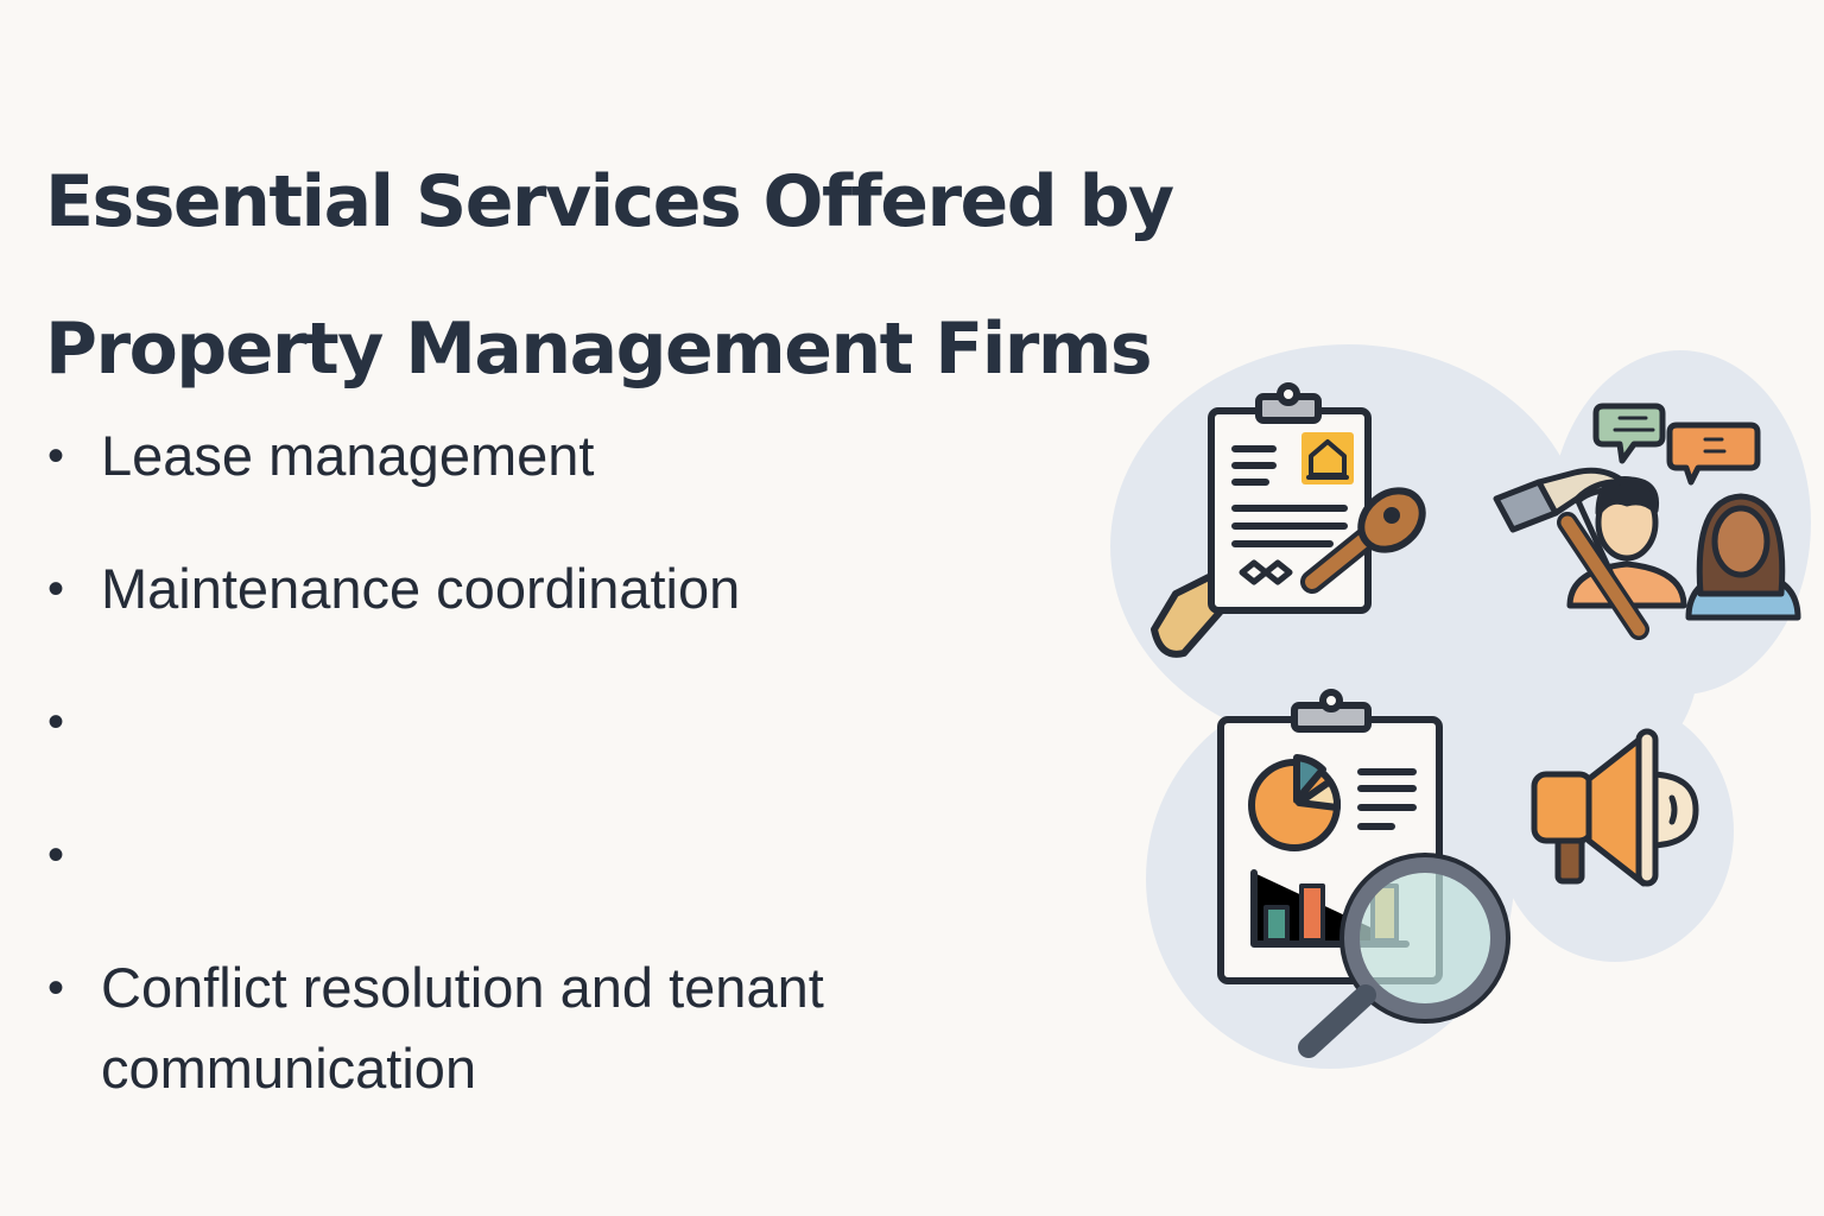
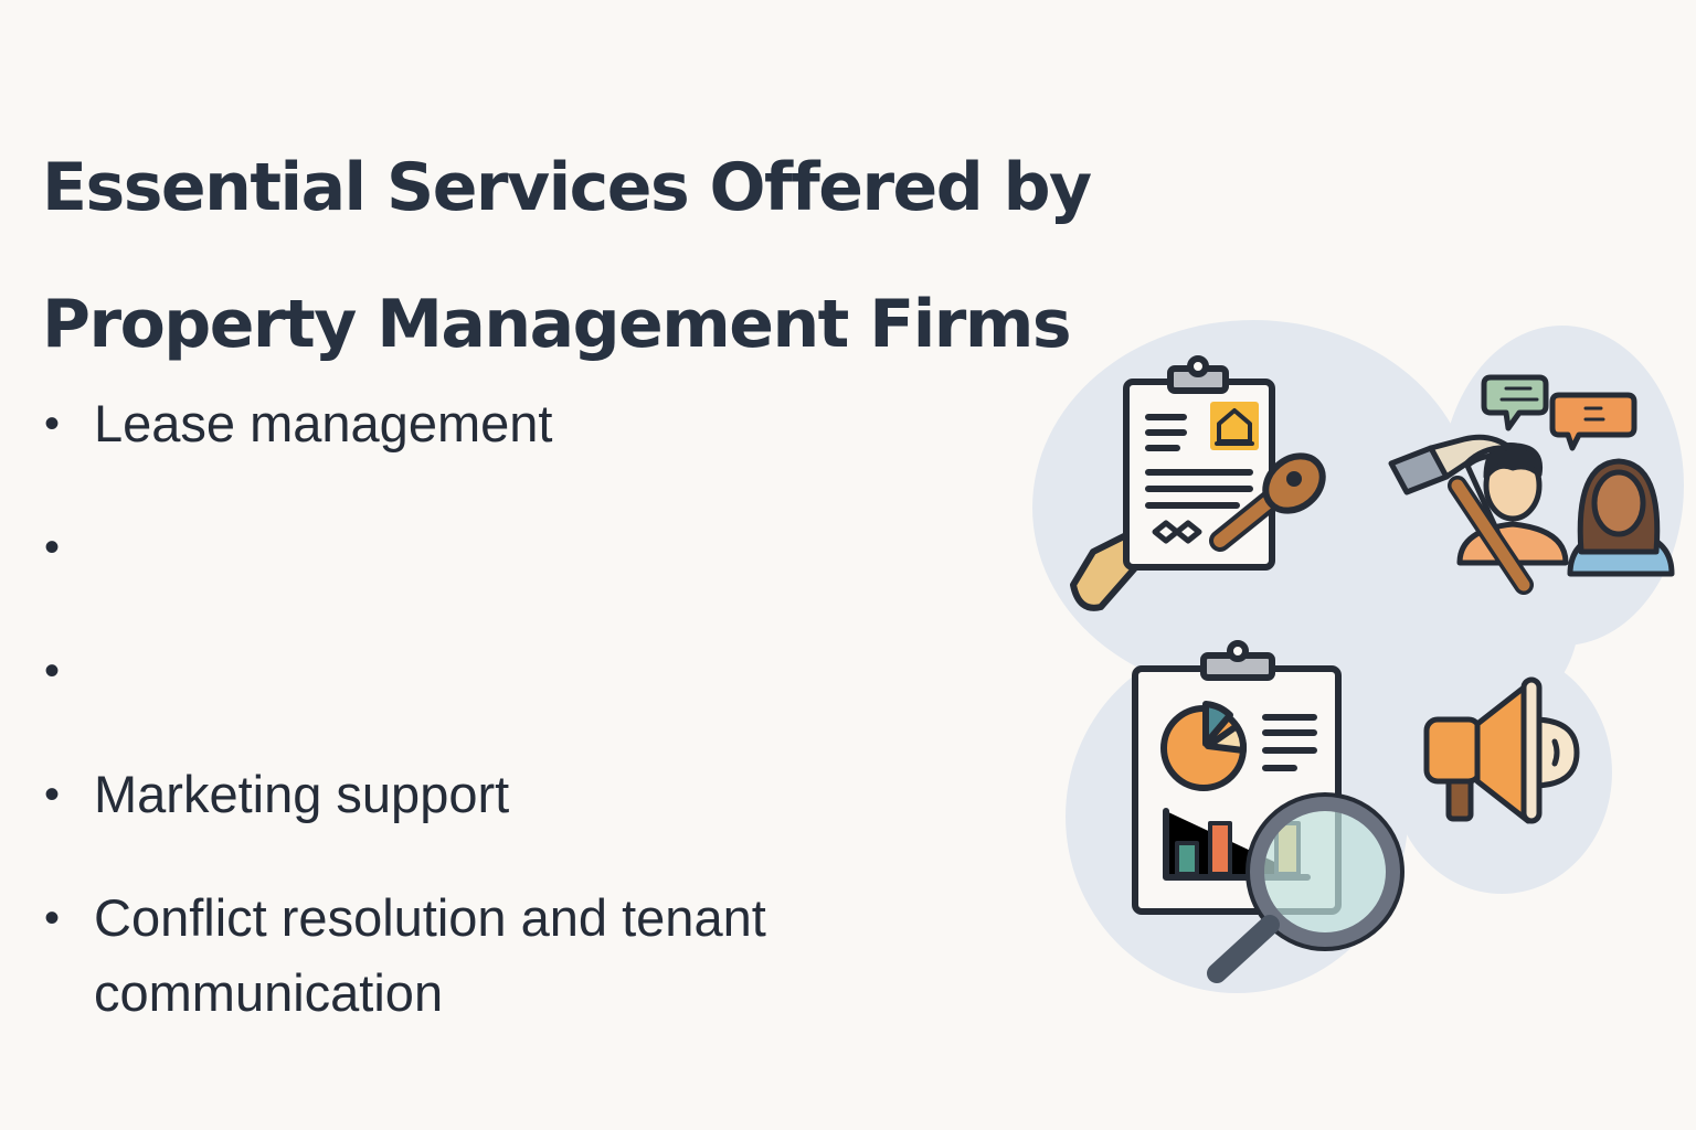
  Essential Services Offered by
  Property Management Firms
  •
  Lease management
  •
- Maintenance coordination
  •
  •
+ Marketing support
  •
  Conflict resolution and tenant communication
